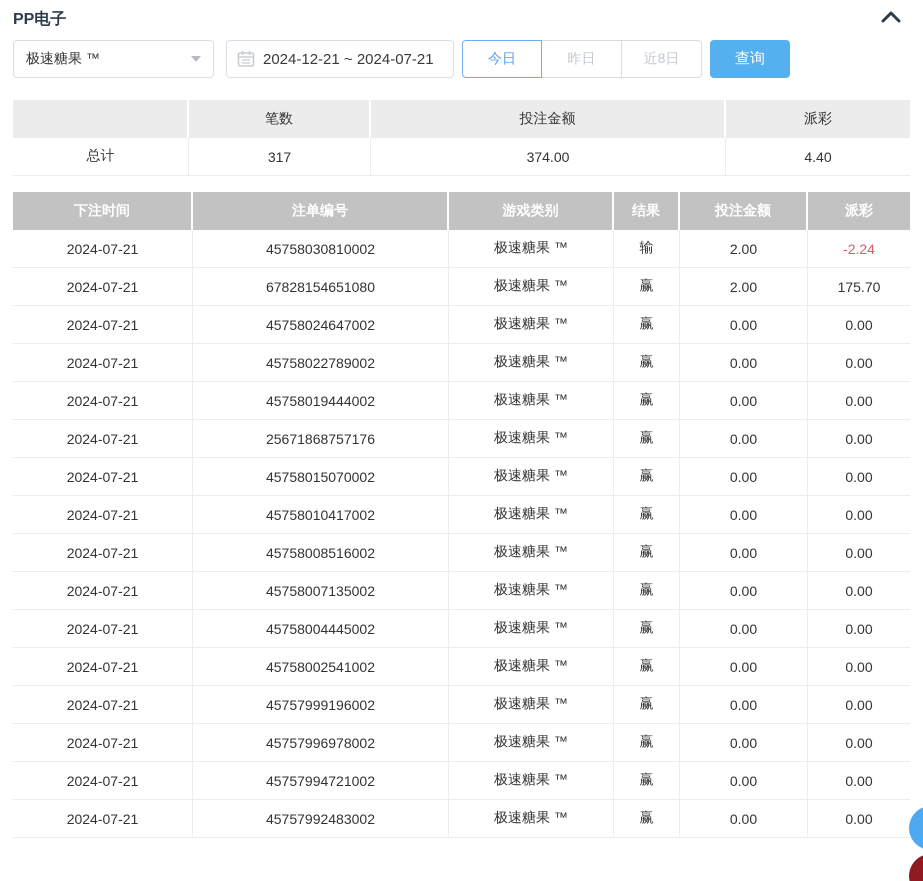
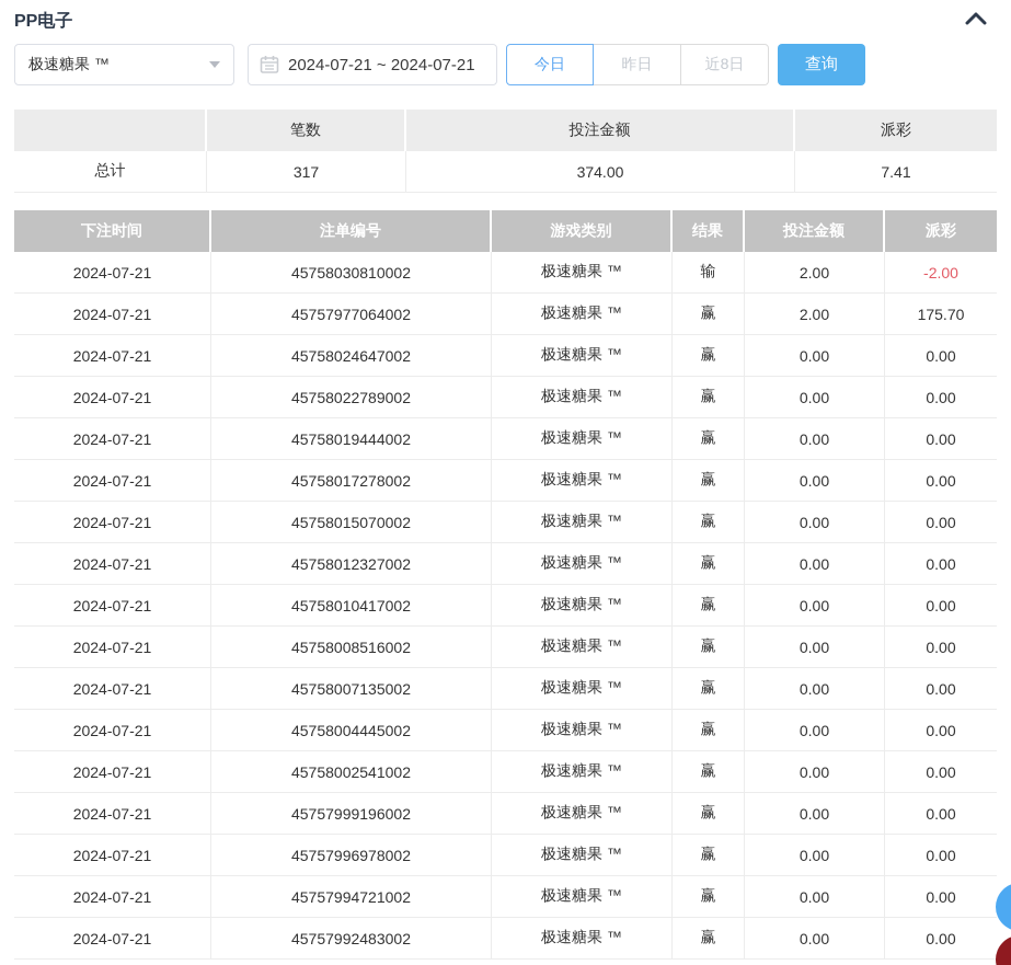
  PP电子
  极速糖果 ™
- 2024-12-21 ~ 2024-07-21
+ 2024-07-21 ~ 2024-07-21
  今日
  昨日
  近8日
  查询
  	笔数	投注金额	派彩
- 总计	317	374.00	4.40
+ 总计	317	374.00	7.41
  下注时间	注单编号	游戏类别	结果	投注金额	派彩
- 2024-07-21	45758030810002	极速糖果 ™	输	2.00	-2.24
+ 2024-07-21	45758030810002	极速糖果 ™	输	2.00	-2.00
- 2024-07-21	67828154651080	极速糖果 ™	赢	2.00	175.70
+ 2024-07-21	45757977064002	极速糖果 ™	赢	2.00	175.70
  2024-07-21	45758024647002	极速糖果 ™	赢	0.00	0.00
  2024-07-21	45758022789002	极速糖果 ™	赢	0.00	0.00
  2024-07-21	45758019444002	极速糖果 ™	赢	0.00	0.00
- 2024-07-21	25671868757176	极速糖果 ™	赢	0.00	0.00
+ 2024-07-21	45758017278002	极速糖果 ™	赢	0.00	0.00
  2024-07-21	45758015070002	极速糖果 ™	赢	0.00	0.00
+ 2024-07-21	45758012327002	极速糖果 ™	赢	0.00	0.00
  2024-07-21	45758010417002	极速糖果 ™	赢	0.00	0.00
  2024-07-21	45758008516002	极速糖果 ™	赢	0.00	0.00
  2024-07-21	45758007135002	极速糖果 ™	赢	0.00	0.00
  2024-07-21	45758004445002	极速糖果 ™	赢	0.00	0.00
  2024-07-21	45758002541002	极速糖果 ™	赢	0.00	0.00
  2024-07-21	45757999196002	极速糖果 ™	赢	0.00	0.00
  2024-07-21	45757996978002	极速糖果 ™	赢	0.00	0.00
  2024-07-21	45757994721002	极速糖果 ™	赢	0.00	0.00
  2024-07-21	45757992483002	极速糖果 ™	赢	0.00	0.00
